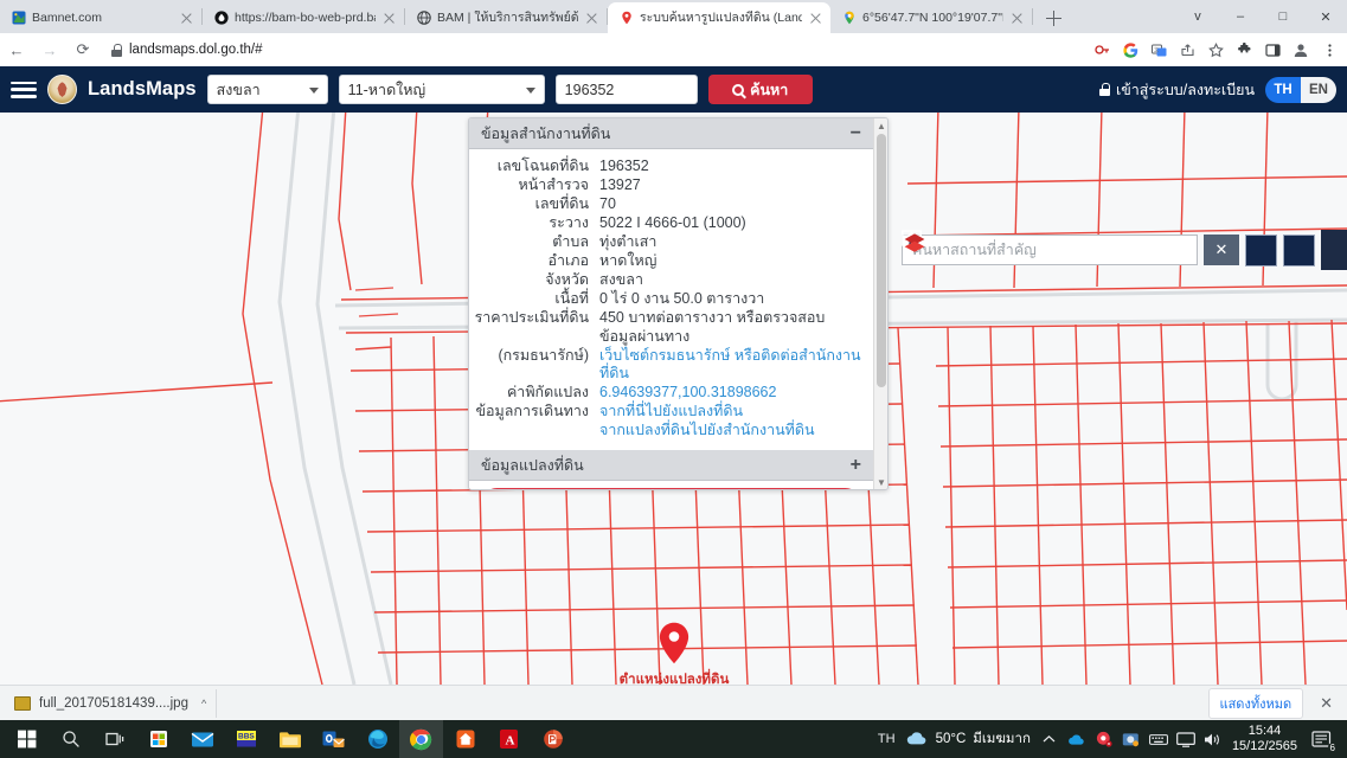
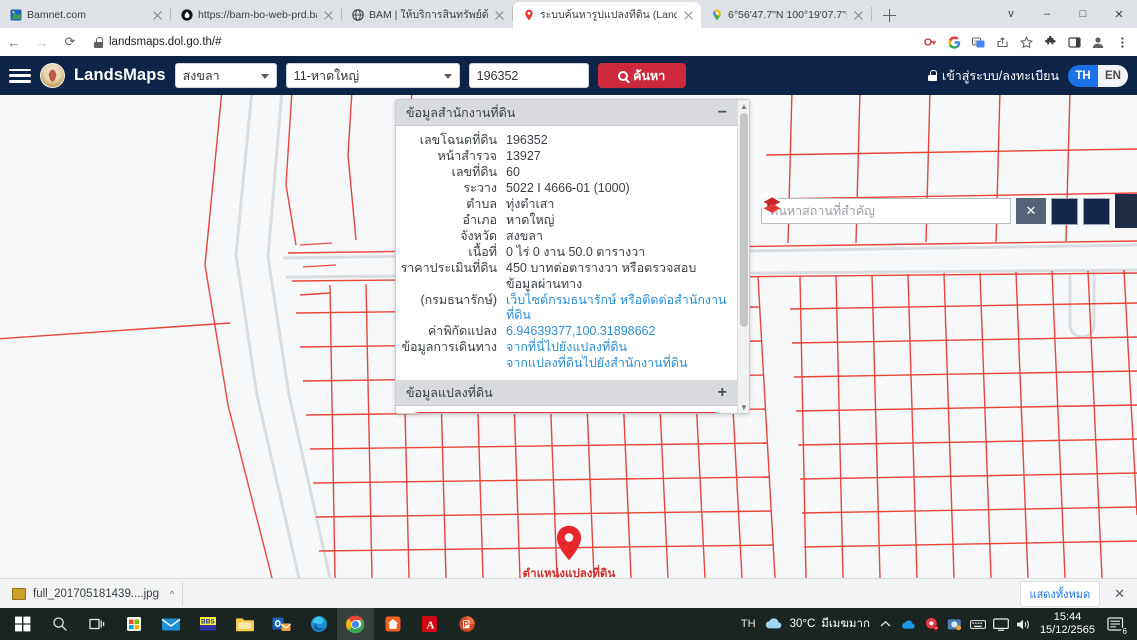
  Bamnet.com
  https://bam-bo-web-prd.b
  BAM | ให้บริการสินทรัพย์ด้
  ระบบค้นหารูปแปลงที่ดิน (Land
  6°56'47.7"N 100°19'07.7"
  v
  –
  □
  ✕
  ←
  →
  ⟳
  landsmaps.dol.go.th/#
  LandsMaps
  สงขลา
  11-หาดใหญ่
  196352
  ค้นหา
  เข้าสู่ระบบ/ลงทะเบียน
  TH
  EN
  ตำแหน่งแปลงที่ดิน
  นหาสถานที่สำคัญ
  ✕
  ข้อมูลสำนักงานที่ดิน
  −
  เลขโฉนดที่ดิน
  196352
  หน้าสำรวจ
  13927
  เลขที่ดิน
- 70
+ 60
  ระวาง
  5022 I 4666-01 (1000)
  ตำบล
  ทุ่งตำเสา
  อำเภอ
  หาดใหญ่
  จังหวัด
  สงขลา
  เนื้อที่
  0 ไร่ 0 งาน 50.0 ตารางวา
  ราคาประเมินที่ดิน
  450 บาทต่อตารางวา หรือตรวจสอบข้อมูลผ่านทาง
  (กรมธนารักษ์)
  เว็บไซต์กรมธนารักษ์ หรือติดต่อสำนักงานที่ดิน
  ค่าพิกัดแปลง
  6.94639377,100.31898662
  ข้อมูลการเดินทาง
  จากที่นี่ไปยังแปลงที่ดิน
  จากแปลงที่ดินไปยังสำนักงานที่ดิน
  ข้อมูลแปลงที่ดิน
  +
  ▲
  ▼
  full_201705181439....jpg
  ^
  แสดงทั้งหมด
  ✕
  A
  TH
- 50°C
+ 30°C
  มีเมฆมาก
  15:44
  15/12/2565
  6
